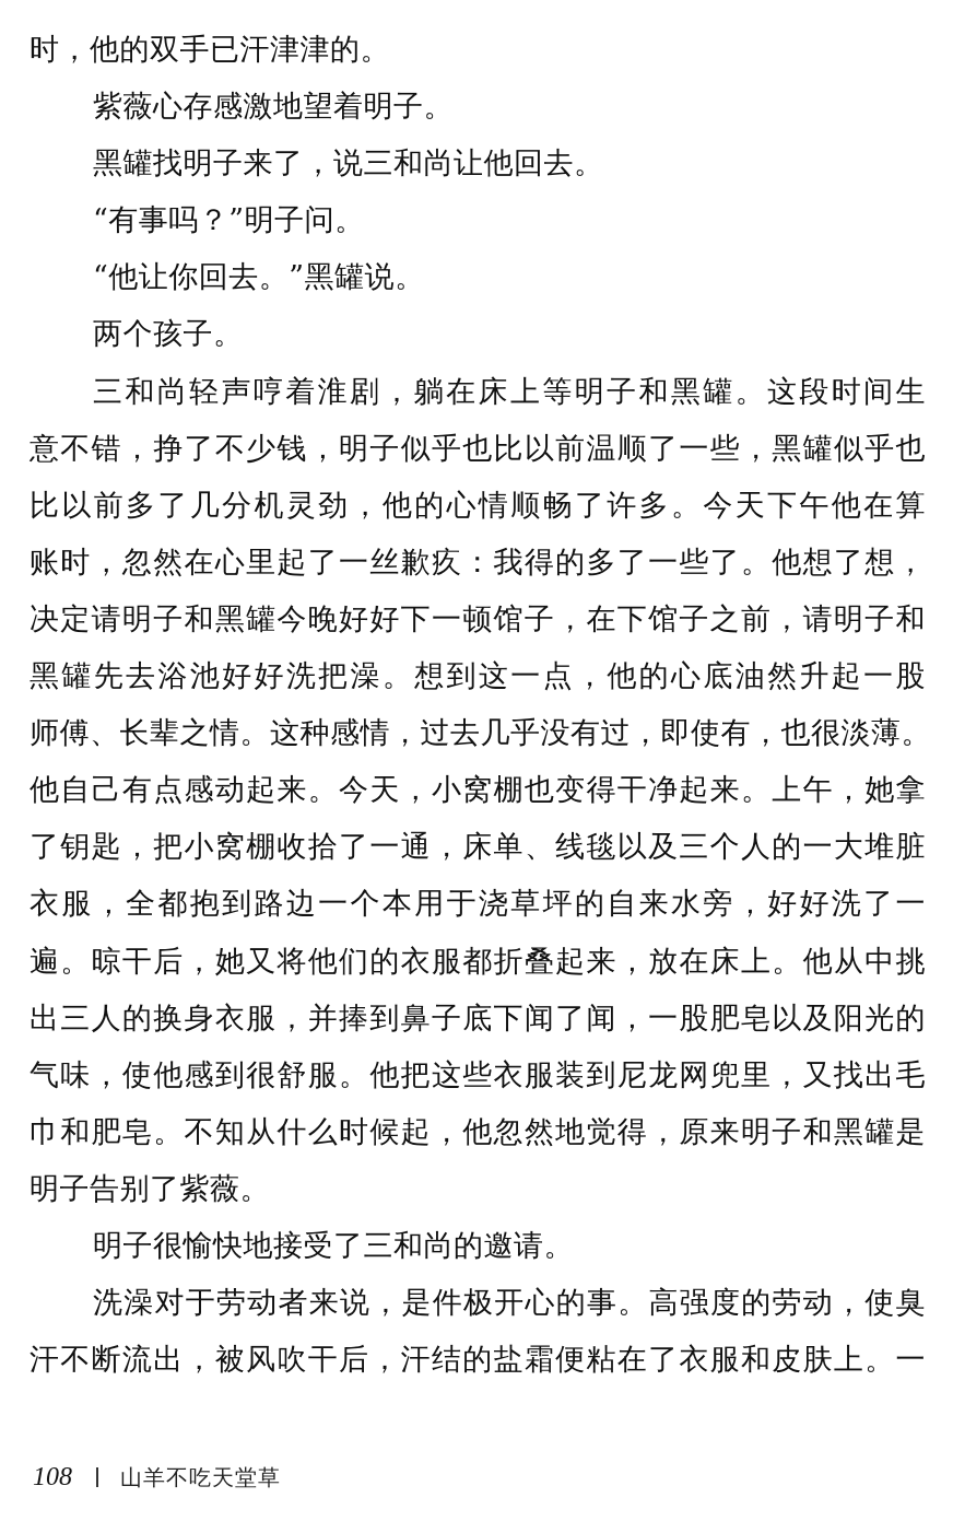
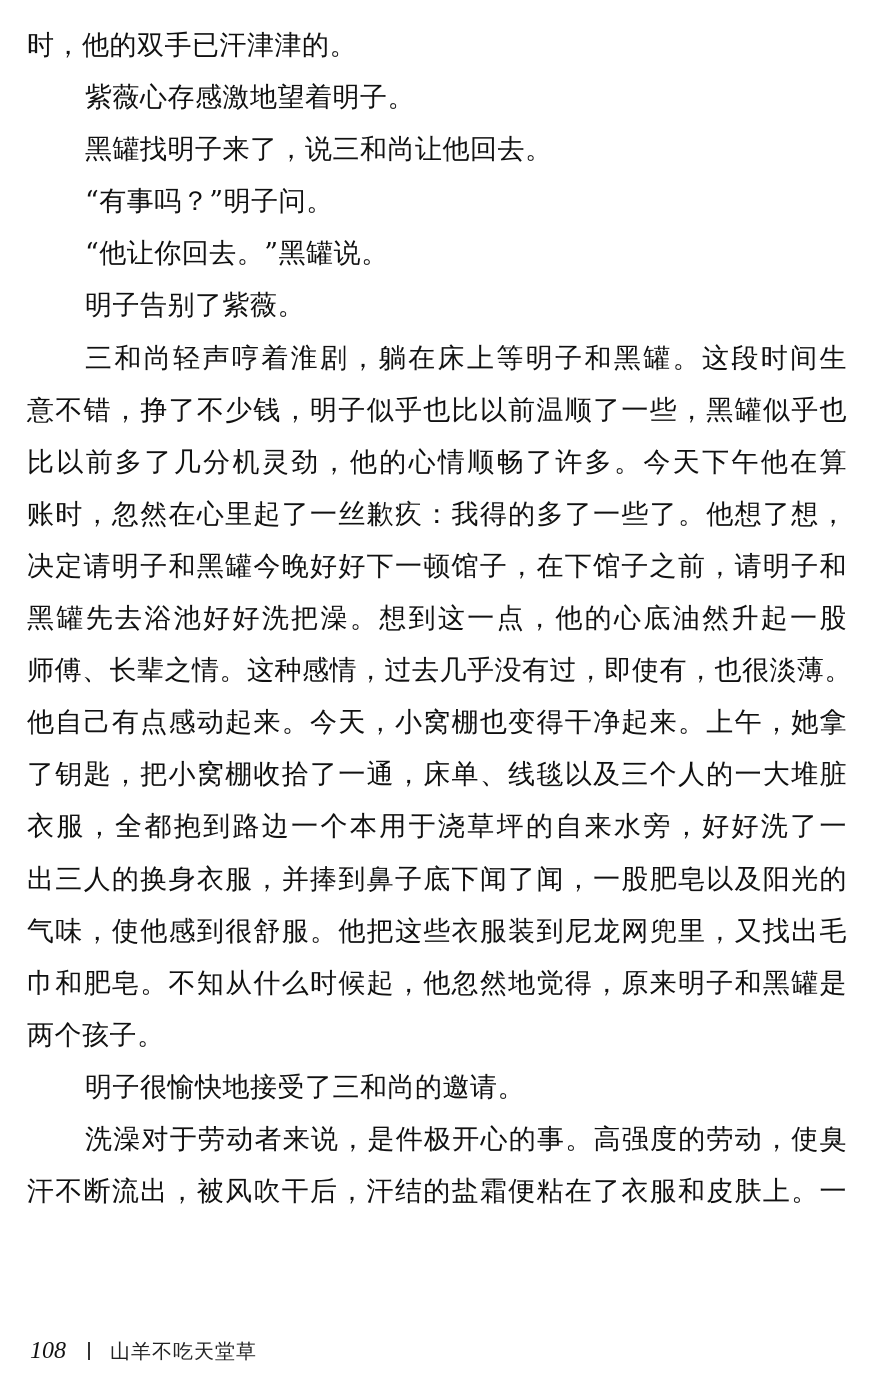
  时，他的双手已汗津津的。
  紫薇心存感激地望着明子。
  黑罐找明子来了，说三和尚让他回去。
  “有事吗？”明子问。
  “他让你回去。”黑罐说。
- 两个孩子。
+ 明子告别了紫薇。
  三和尚轻声哼着淮剧，躺在床上等明子和黑罐。这段时间生
  意不错，挣了不少钱，明子似乎也比以前温顺了一些，黑罐似乎也
  比以前多了几分机灵劲，他的心情顺畅了许多。今天下午他在算
  账时，忽然在心里起了一丝歉疚：我得的多了一些了。他想了想，
  决定请明子和黑罐今晚好好下一顿馆子，在下馆子之前，请明子和
  黑罐先去浴池好好洗把澡。想到这一点，他的心底油然升起一股
  师傅、长辈之情。这种感情，过去几乎没有过，即使有，也很淡薄。
  他自己有点感动起来。今天，小窝棚也变得干净起来。上午，她拿
  了钥匙，把小窝棚收拾了一通，床单、线毯以及三个人的一大堆脏
  衣服，全都抱到路边一个本用于浇草坪的自来水旁，好好洗了一
- 遍。晾干后，她又将他们的衣服都折叠起来，放在床上。他从中挑
  出三人的换身衣服，并捧到鼻子底下闻了闻，一股肥皂以及阳光的
  气味，使他感到很舒服。他把这些衣服装到尼龙网兜里，又找出毛
  巾和肥皂。不知从什么时候起，他忽然地觉得，原来明子和黑罐是
- 明子告别了紫薇。
+ 两个孩子。
  明子很愉快地接受了三和尚的邀请。
  洗澡对于劳动者来说，是件极开心的事。高强度的劳动，使臭
  汗不断流出，被风吹干后，汗结的盐霜便粘在了衣服和皮肤上。一
  108
  山羊不吃天堂草
